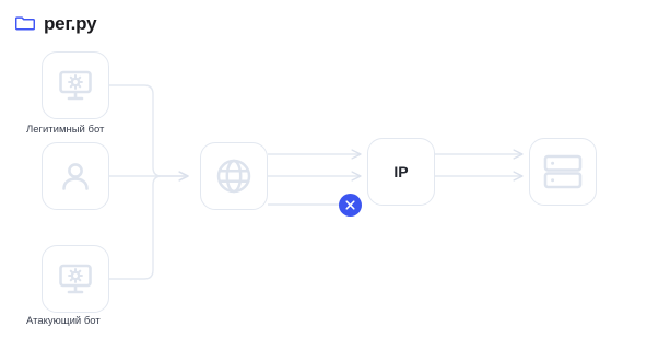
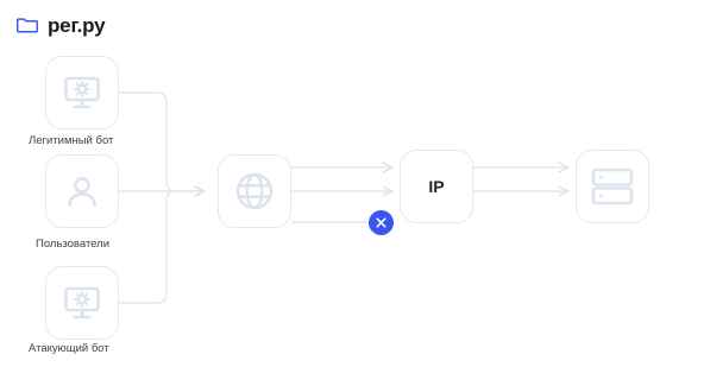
  рег.ру
  Легитимный бот
+ Пользователи
  Атакующий бот
  IP
